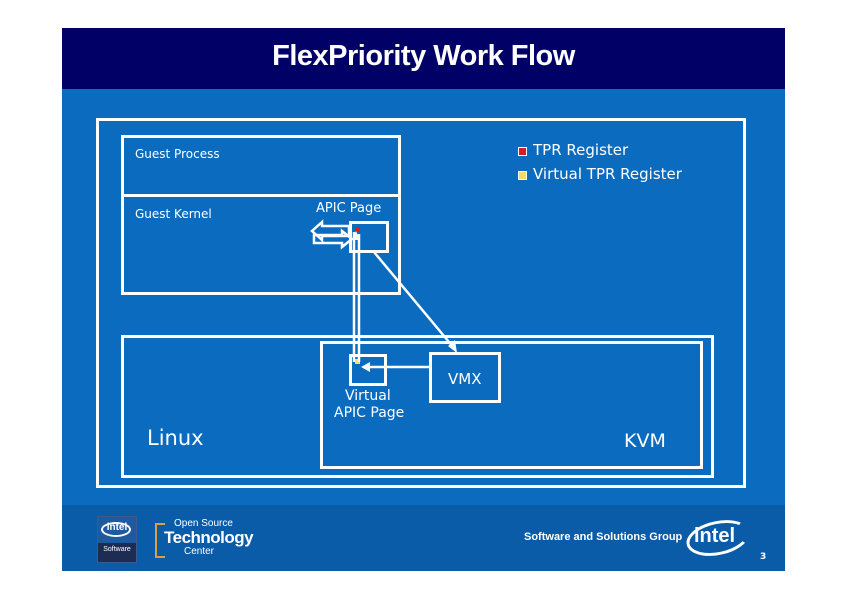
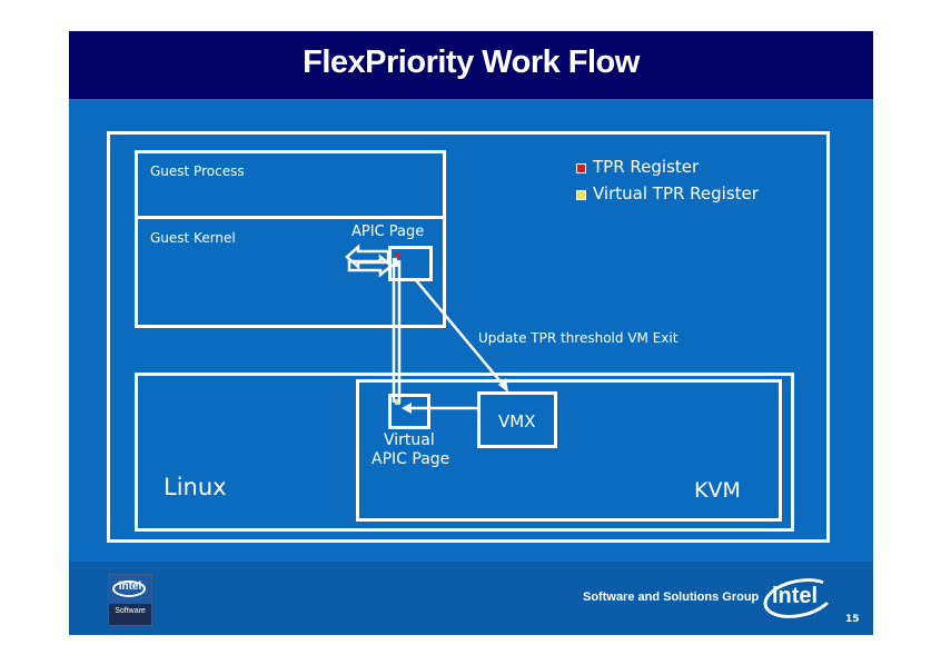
  FlexPriority Work Flow
  Guest Process
  Guest Kernel
  APIC Page
  TPR Register
  Virtual TPR Register
+ Update TPR threshold VM Exit
  Linux
  KVM
  Virtual
  APIC Page
  VMX
  intel
- Open Source
- Technology
- Center
  Software and Solutions Group
  intel
- 3
+ 15
